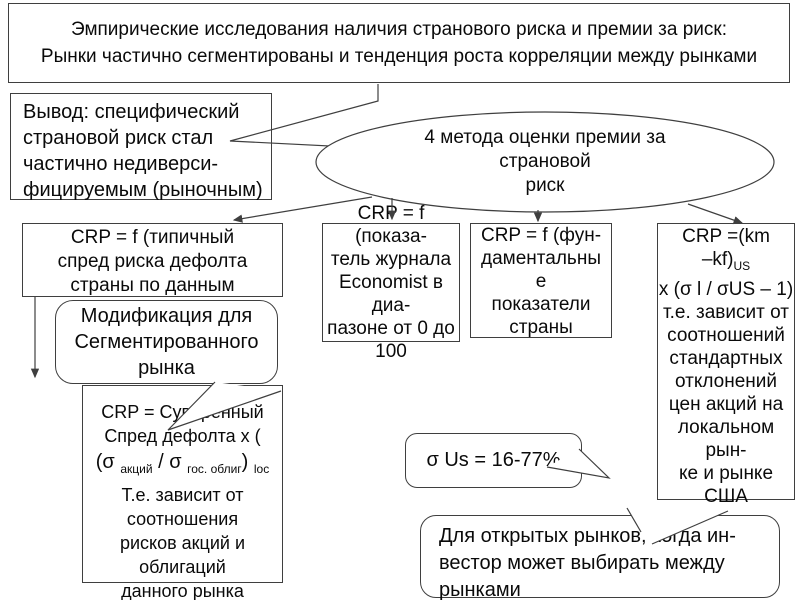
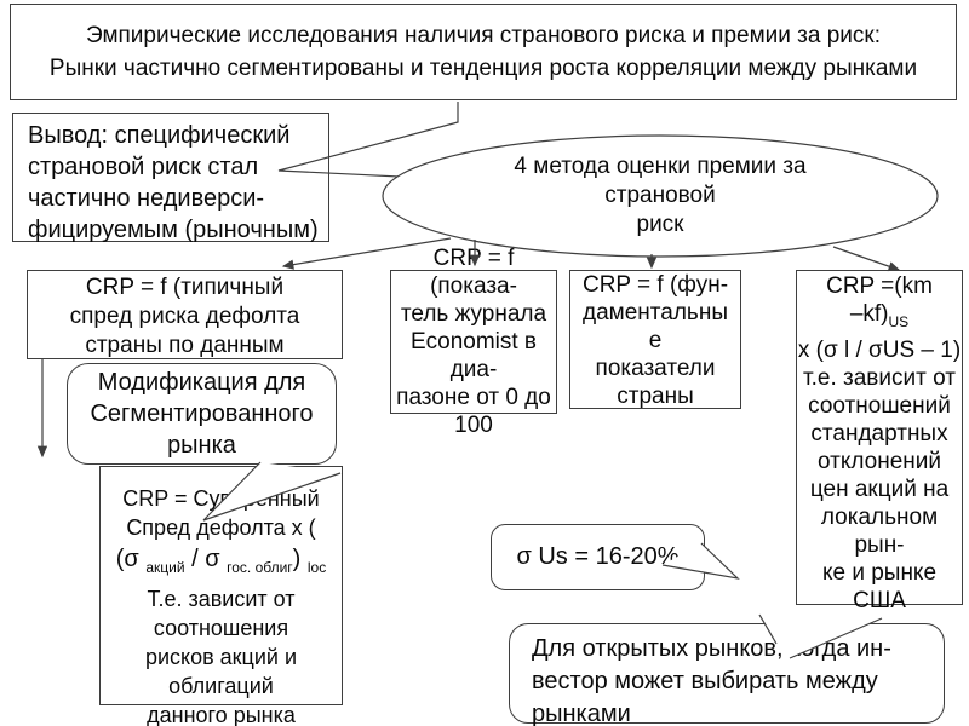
  Эмпирические исследования наличия странового риска и премии за риск:
  Рынки частично сегментированы и тенденция роста корреляции между рынками
  Вывод: специфический
  страновой риск стал
  частично недиверси-
  фицируемым (рыночным)
  CRP = f (типичный
  спред риска дефолта
  страны по данным
  CRP = f
  (показа-
  тель журнала
  Economist в
  диа-
  пазоне от 0 до
  100
  CRP = f (фун-
  даментальны
  е
  показатели
  страны
  CRP =(km
  –kf)US
  х (σ l / σUS – 1)
  т.е. зависит от
  соотношений
  стандартных
  отклонений
  цен акций на
  локальном
  рын-
  ке и рынке
  США
  CRP = Сунный
  Спред дефолта х (
  (σ акций / σ гос. облиг) loc
  Т.е. зависит от
  соотношения
  рисков акций и облигаций
  данного рынка
  4 метода оценки премии за
  страновой
  риск
  Модификация для
  Сегментированного
  рынка
- σ Us = 16-77%
+ σ Us = 16-20%
  Для открытых рынков,гда ин-
  вестор может выбирать между
  рынками
